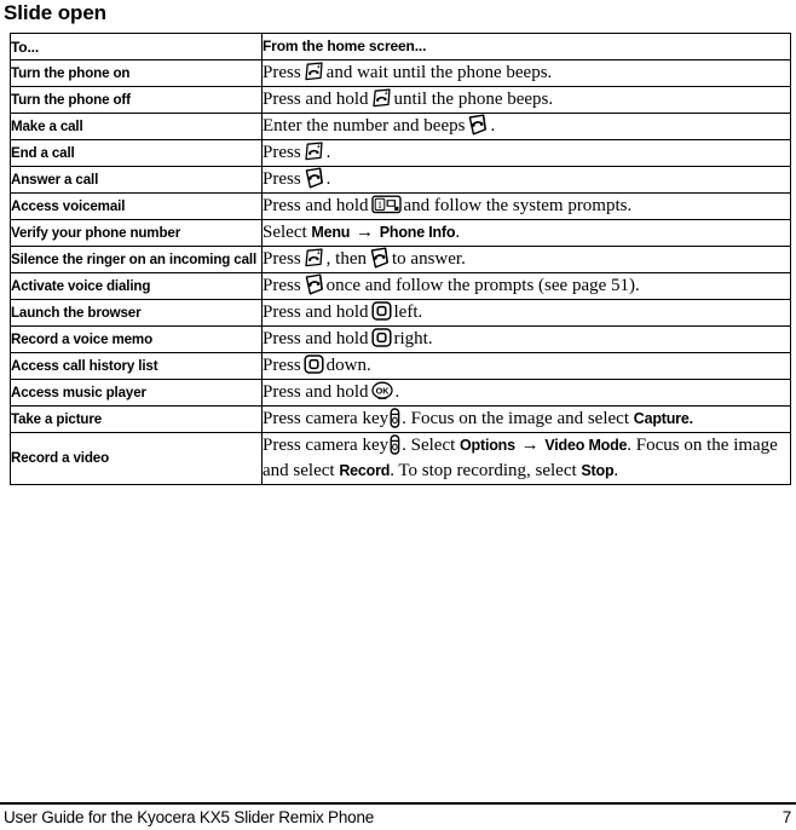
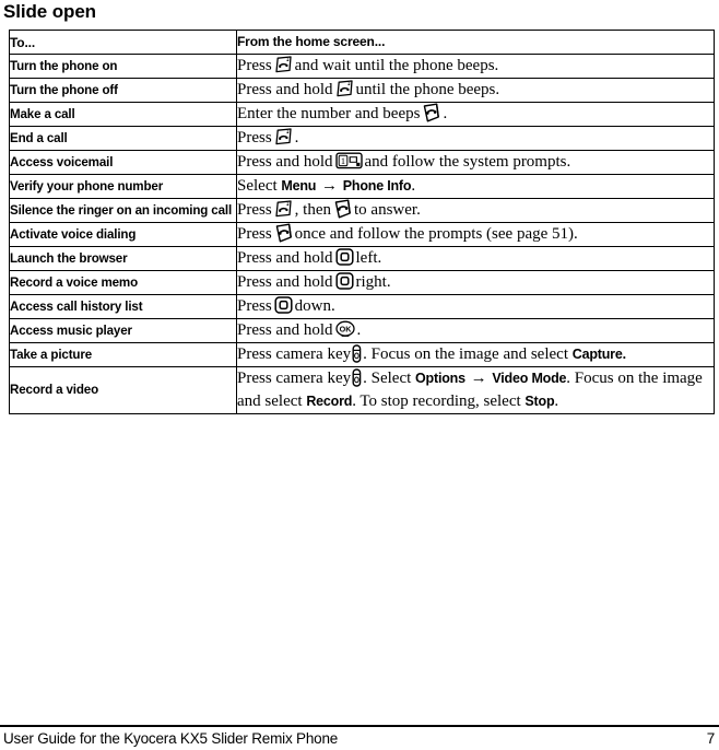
  Slide open
  To...	From the home screen...
  Turn the phone on	Press and wait until the phone beeps.
  Turn the phone off	Press and hold until the phone beeps.
  Make a call	Enter the number and beeps .
  End a call	Press .
- Answer a call	Press .
  Access voicemail	Press and hold 1 and follow the system prompts.
  Verify your phone number	Select Menu → Phone Info.
  Silence the ringer on an incoming call	Press , then to answer.
  Activate voice dialing	Press once and follow the prompts (see page 51).
  Launch the browser	Press and hold left.
  Record a voice memo	Press and hold right.
  Access call history list	Press down.
  Access music player	Press and hold OK .
  Take a picture	Press camera key . Focus on the image and select Capture.
  Record a video	Press camera key . Select Options → Video Mode. Focus on the image and select Record. To stop recording, select Stop.
  User Guide for the Kyocera KX5 Slider Remix Phone
  7
